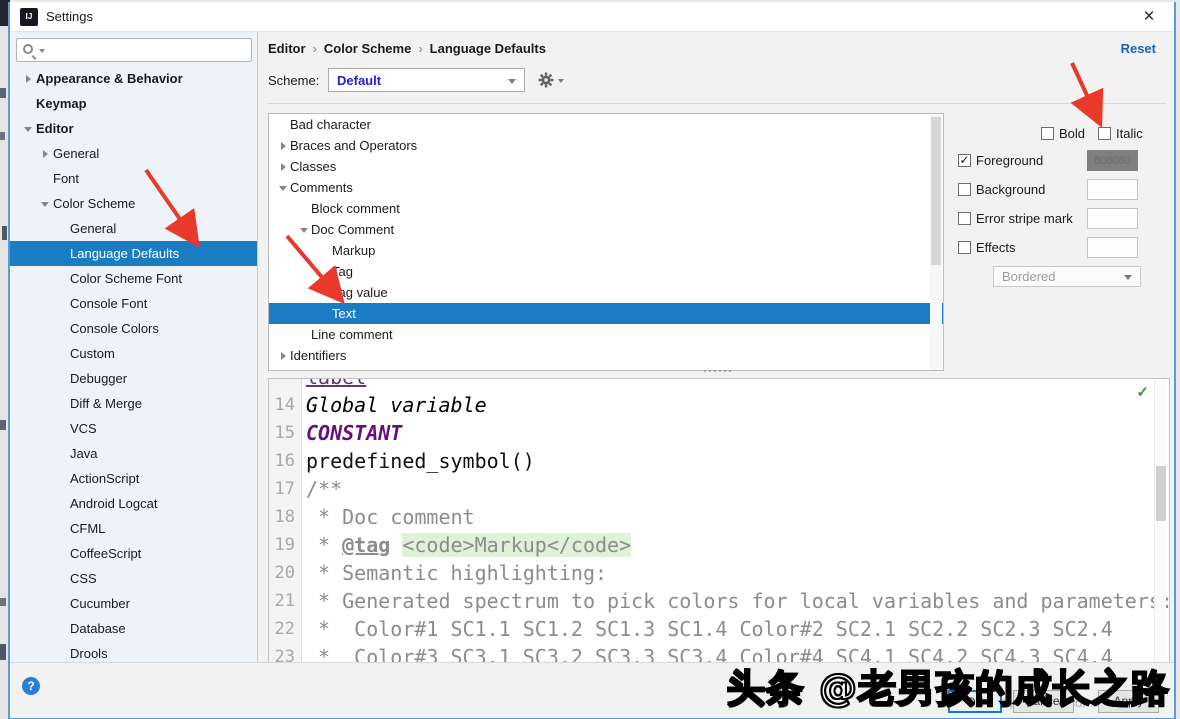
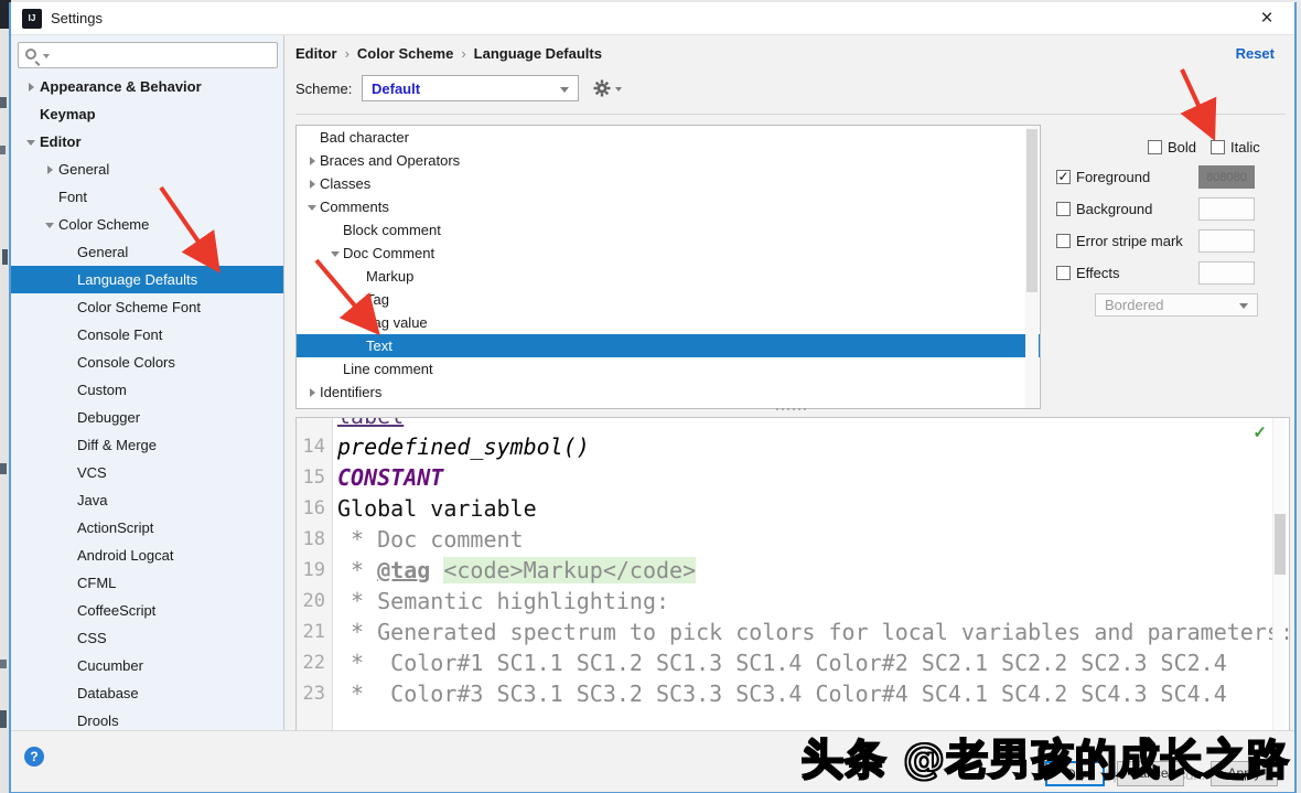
  IJ
  Settings
  ×
  Appearance & Behavior
  Keymap
  Editor
  General
  Font
  Color Scheme
  General
  Language Defaults
  Color Scheme Font
  Console Font
  Console Colors
  Custom
  Debugger
  Diff & Merge
  VCS
  Java
  ActionScript
  Android Logcat
  CFML
  CoffeeScript
  CSS
  Cucumber
  Database
  Drools
  Editor › Color Scheme › Language Defaults
  Reset
  Scheme:
  Default
  Bad character
  Braces and Operators
  Classes
  Comments
  Block comment
  Doc Comment
  Markup
  Tag
  ag value
  Text
  Line comment
  Identifiers
  Bold
  Italic
  ✓
  Foreground
  Background
  Error stripe mark
  Effects
  Bordered
  14
- Global variable
+ predefined_symbol()
  15
  CONSTANT
  16
- predefined_symbol()
+ Global variable
- 17
- /**
  18
  * Doc comment
  19
  * @tag <code>Markup</code>
  20
  * Semantic highlighting:
  21
  * Generated spectrum to pick colors for local variables and parameter:
  22
  * Color#1 SC1.1 SC1.2 SC1.3 SC1.4 Color#2 SC2.1 SC2.2 SC2.3 SC2.4
  23
  * Color#3 SC3.1 SC3.2 SC3.3 SC3.4 Color#4 SC4.1 SC4.2 SC4.3 SC4.4
  ✓
  ?
  OK
  Cancel
  Apply
  头条 @老男孩的成长之路
